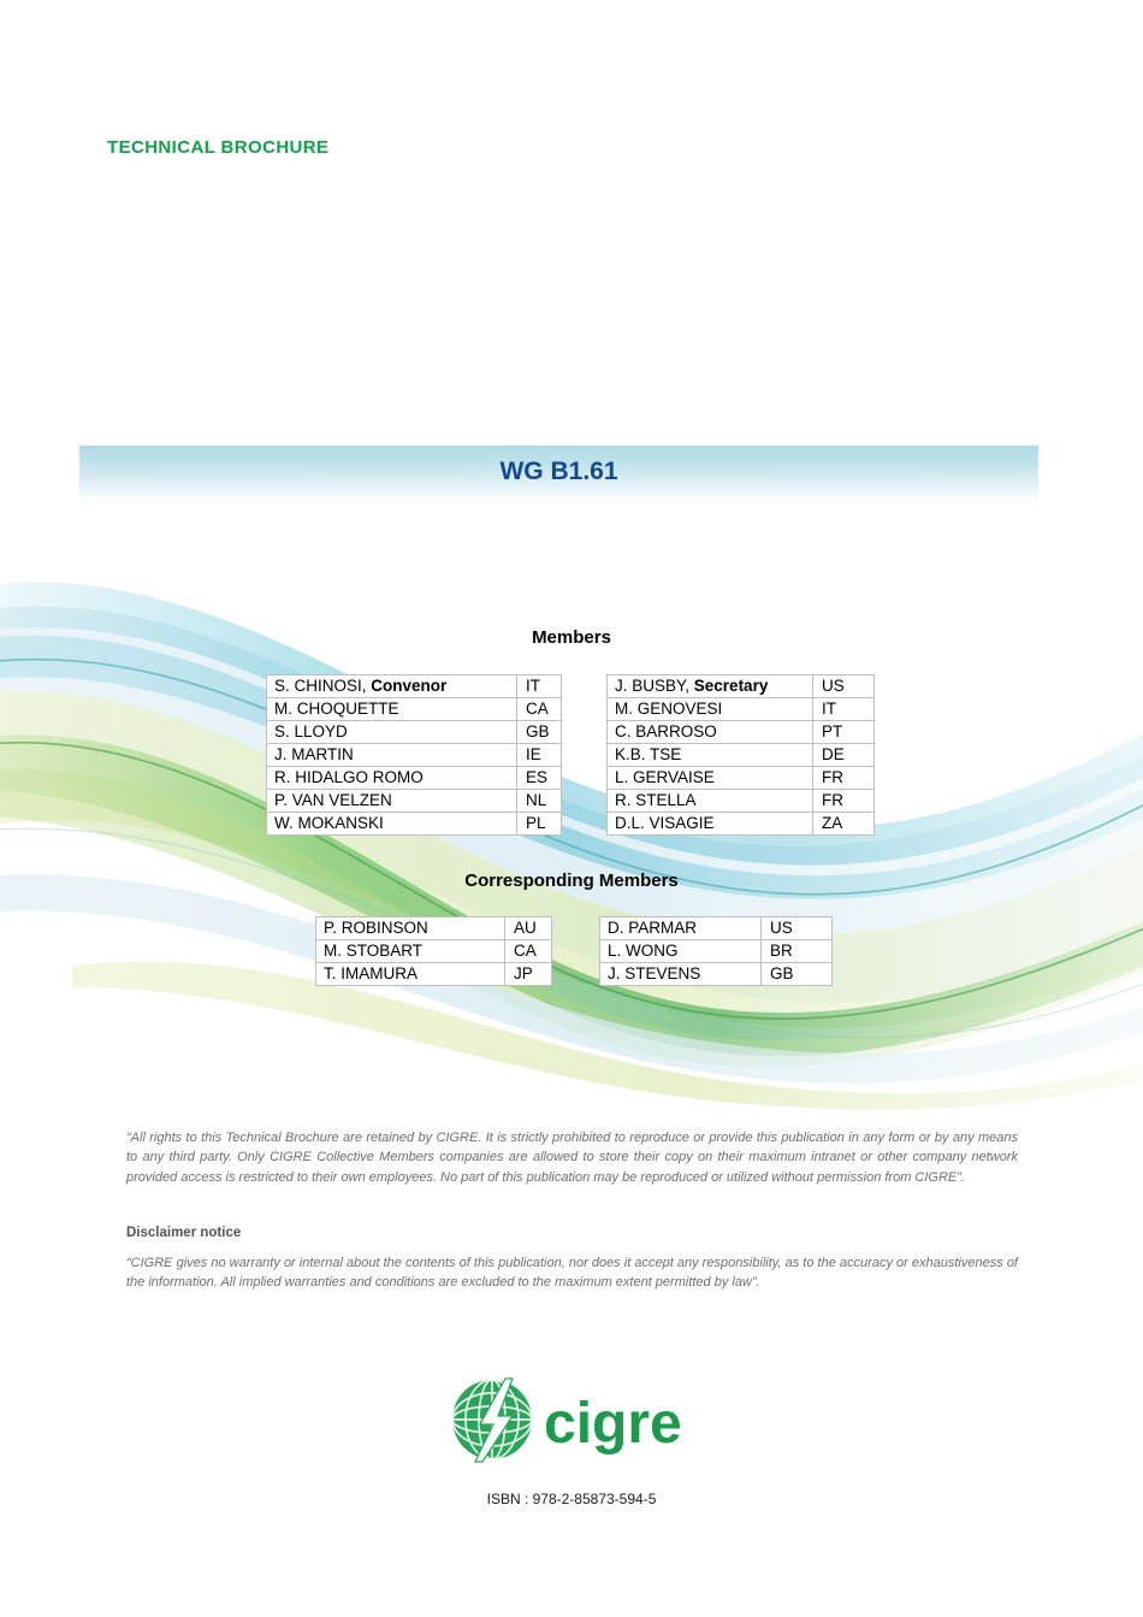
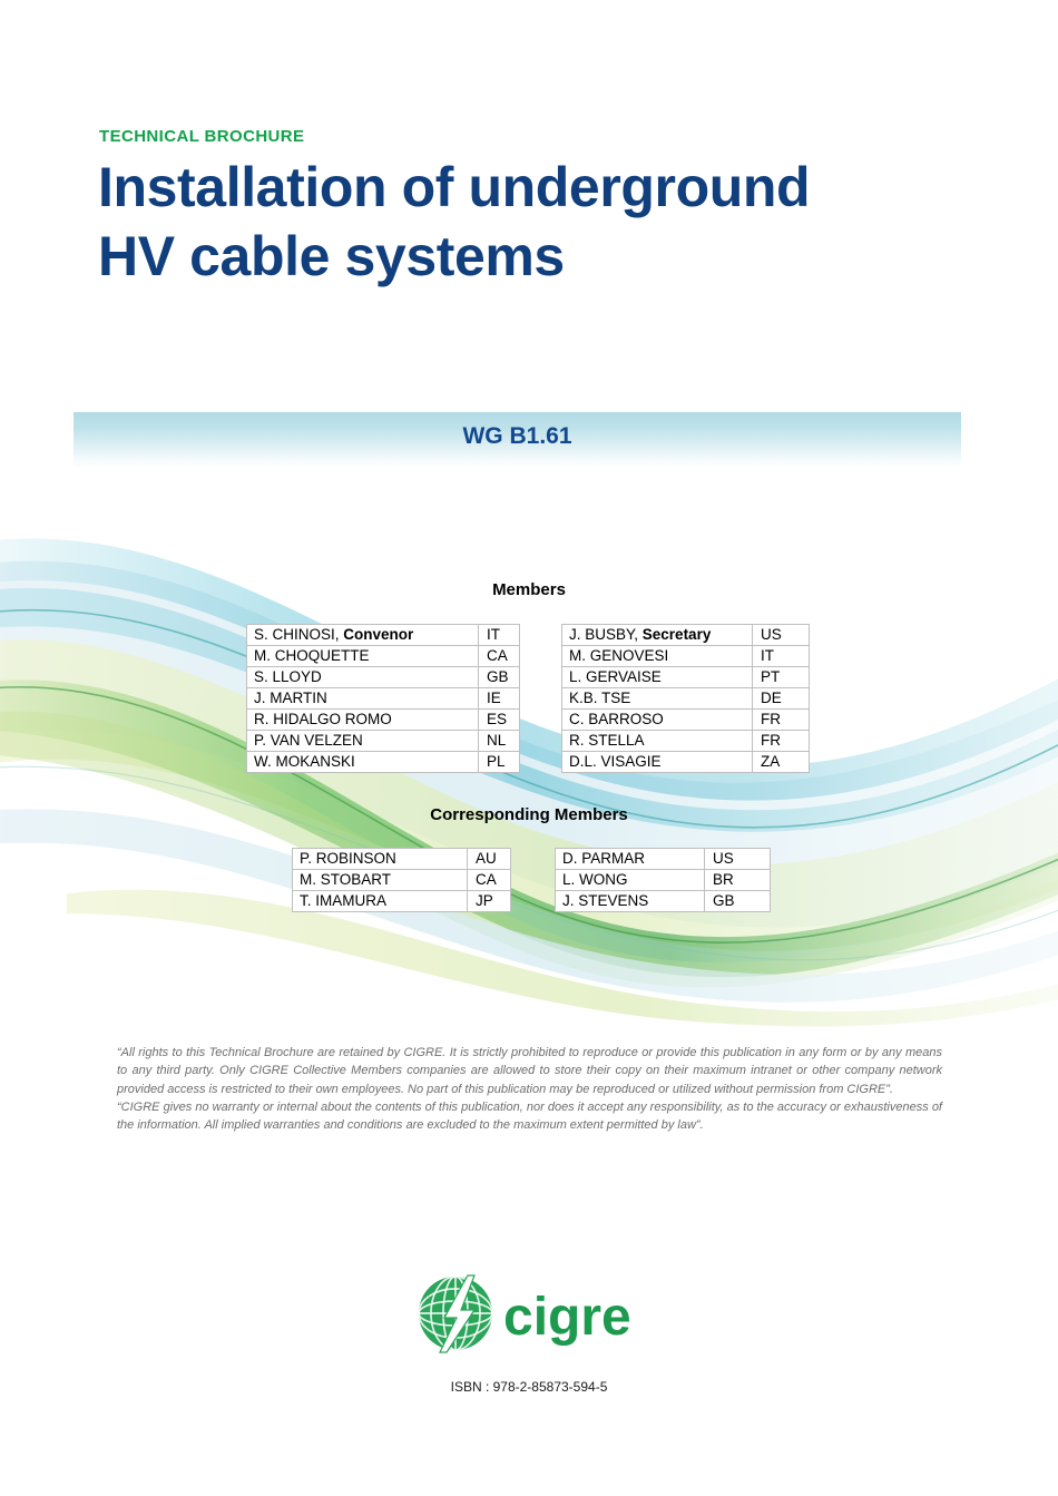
  TECHNICAL BROCHURE
+ Installation of underground
+ HV cable systems
  WG B1.61
  Members
  S. CHINOSI, Convenor	IT
  M. CHOQUETTE	CA
  S. LLOYD	GB
  J. MARTIN	IE
  R. HIDALGO ROMO	ES
  P. VAN VELZEN	NL
  W. MOKANSKI	PL
  J. BUSBY, Secretary	US
  M. GENOVESI	IT
- C. BARROSO	PT
+ L. GERVAISE	PT
  K.B. TSE	DE
- L. GERVAISE	FR
+ C. BARROSO	FR
  R. STELLA	FR
  D.L. VISAGIE	ZA
  Corresponding Members
  P. ROBINSON	AU
  M. STOBART	CA
  T. IMAMURA	JP
  D. PARMAR	US
  L. WONG	BR
  J. STEVENS	GB
  “All rights to this Technical Brochure are retained by CIGRE. It is strictly prohibited to reproduce or provide this publication in any form or by any means to any third party. Only CIGRE Collective Members companies are allowed to store their copy on their maximum intranet or other company network provided access is restricted to their own employees. No part of this publication may be reproduced or utilized without permission from CIGRE”.
- Disclaimer notice
  “CIGRE gives no warranty or internal about the contents of this publication, nor does it accept any responsibility, as to the accuracy or exhaustiveness of the information. All implied warranties and conditions are excluded to the maximum extent permitted by law”.
  cigre
  ISBN : 978-2-85873-594-5
